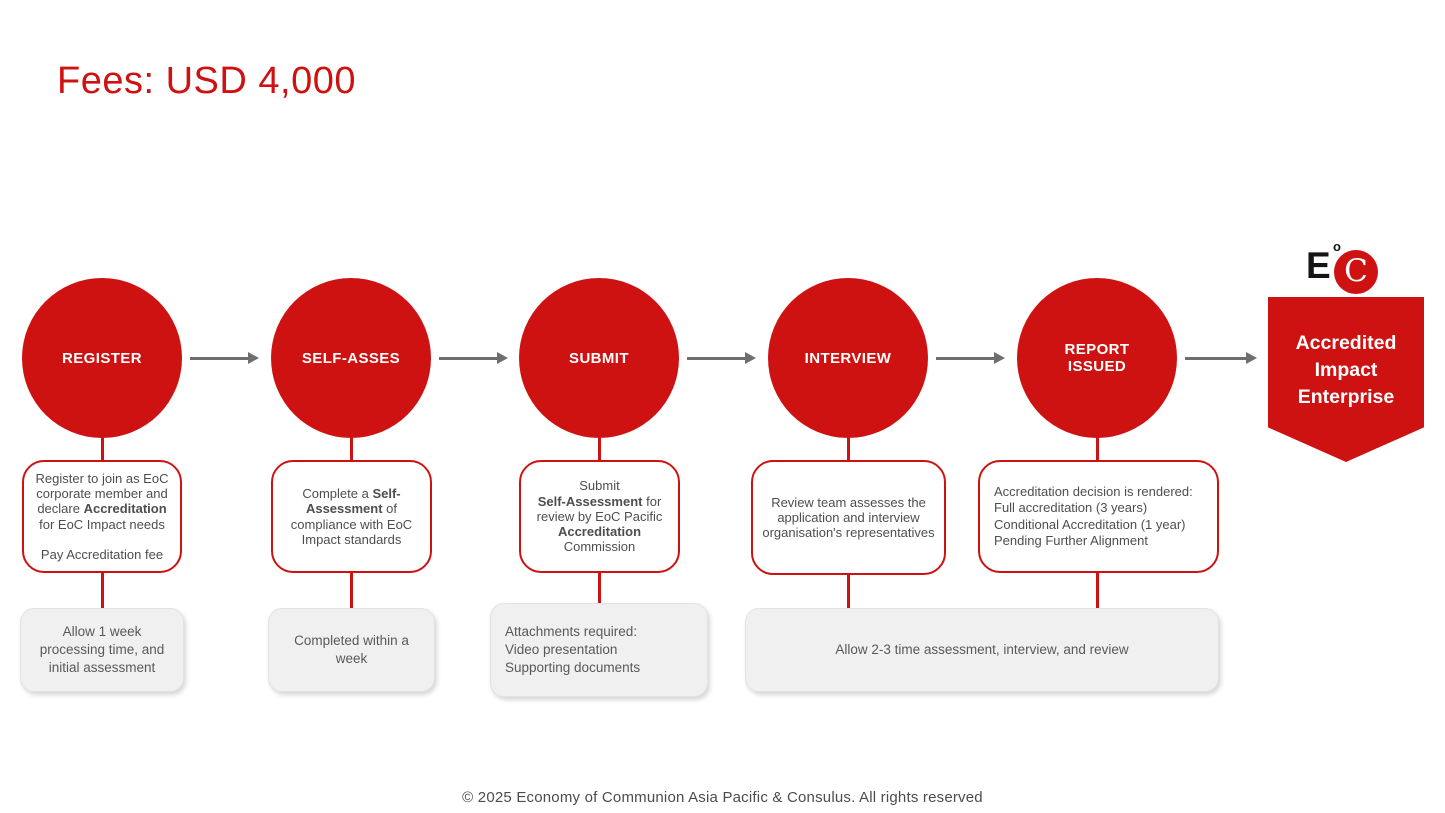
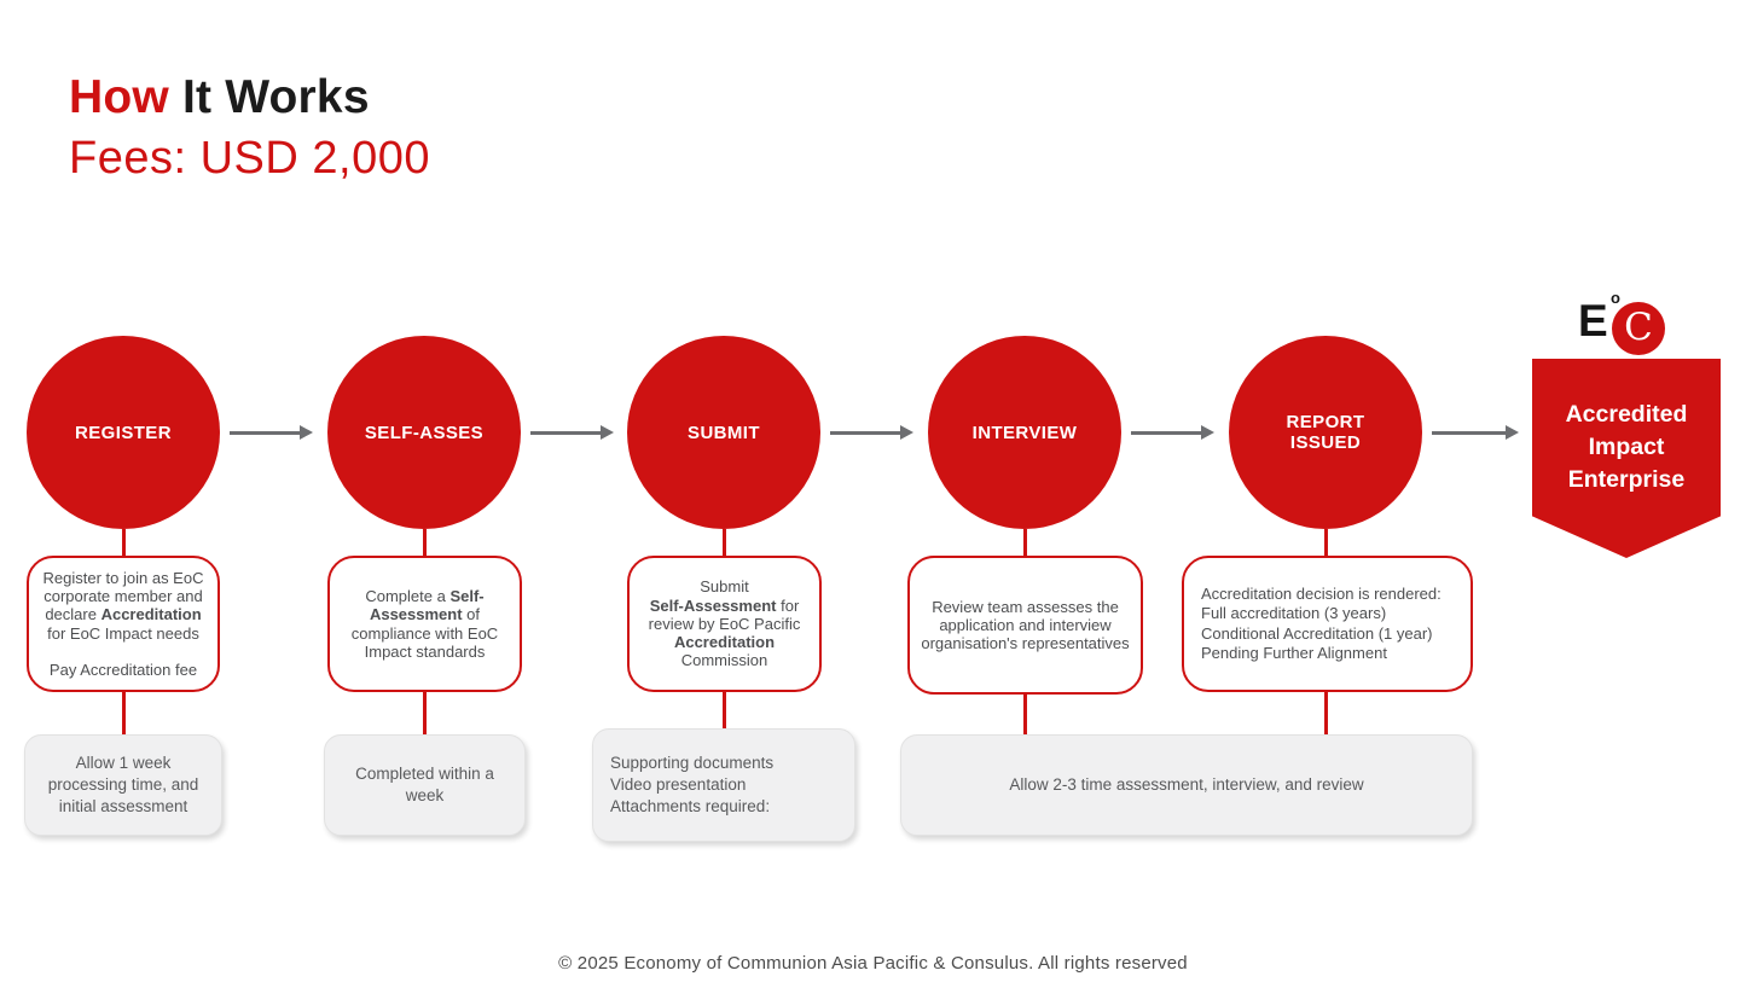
+ How It Works
- Fees: USD 4,000
+ Fees: USD 2,000
  REGISTER
  SELF-ASSES
  SUBMIT
  INTERVIEW
  REPORT ISSUED
  Register to join as EoC corporate member and declare Accreditation for EoC Impact needs
  Pay Accreditation fee
  Complete a Self-Assessment of compliance with EoC Impact standards
  Submit
  Self-Assessment for review by EoC Pacific Accreditation Commission
  Review team assesses the application and interview organisation's representatives
  Accreditation decision is rendered:
  Full accreditation (3 years)
  Conditional Accreditation (1 year)
  Pending Further Alignment
  Allow 1 week processing time, and initial assessment
  Completed within a week
- Attachments required:
+ Supporting documents
  Video presentation
- Supporting documents
+ Attachments required:
  Allow 2-3 time assessment, interview, and review
  E
  o
  C
  Accredited
  Impact
  Enterprise
  © 2025 Economy of Communion Asia Pacific & Consulus. All rights reserved
